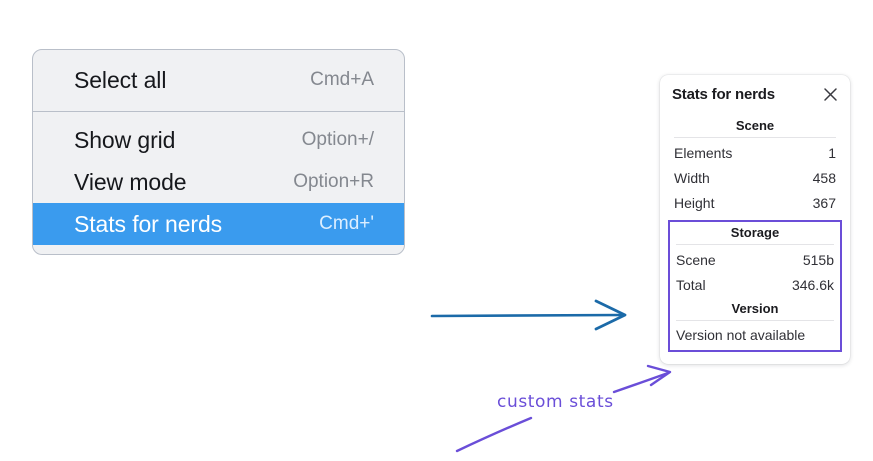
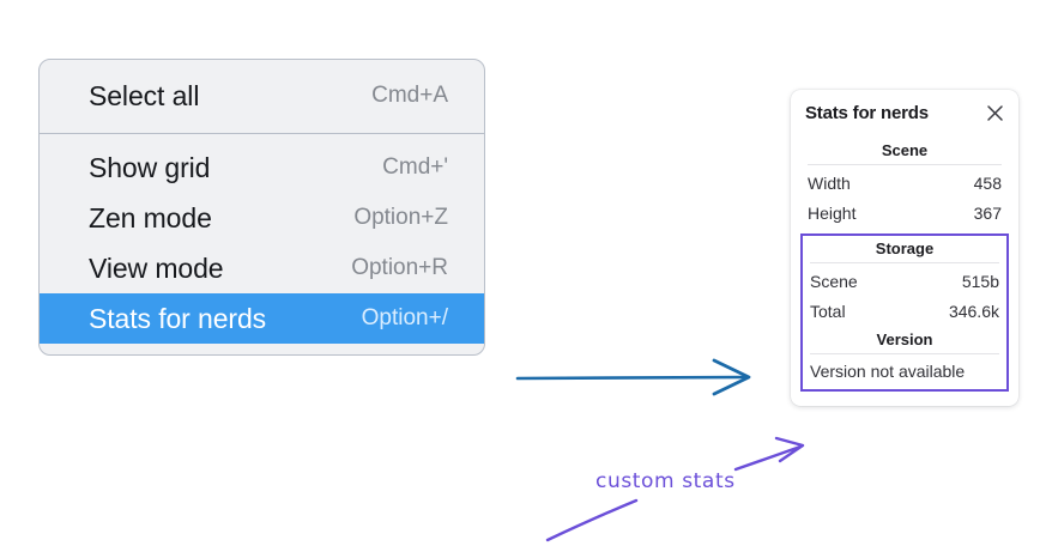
  Select all
  Cmd+A
  Show grid
- Option+/
+ Cmd+'
+ Zen mode
+ Option+Z
  View mode
  Option+R
  Stats for nerds
- Cmd+'
+ Option+/
  Stats for nerds
  Scene
- Elements
- 1
  Width
  458
  Height
  367
  Storage
  Scene
  515b
  Total
  346.6k
  Version
  Version not available
  custom stats
